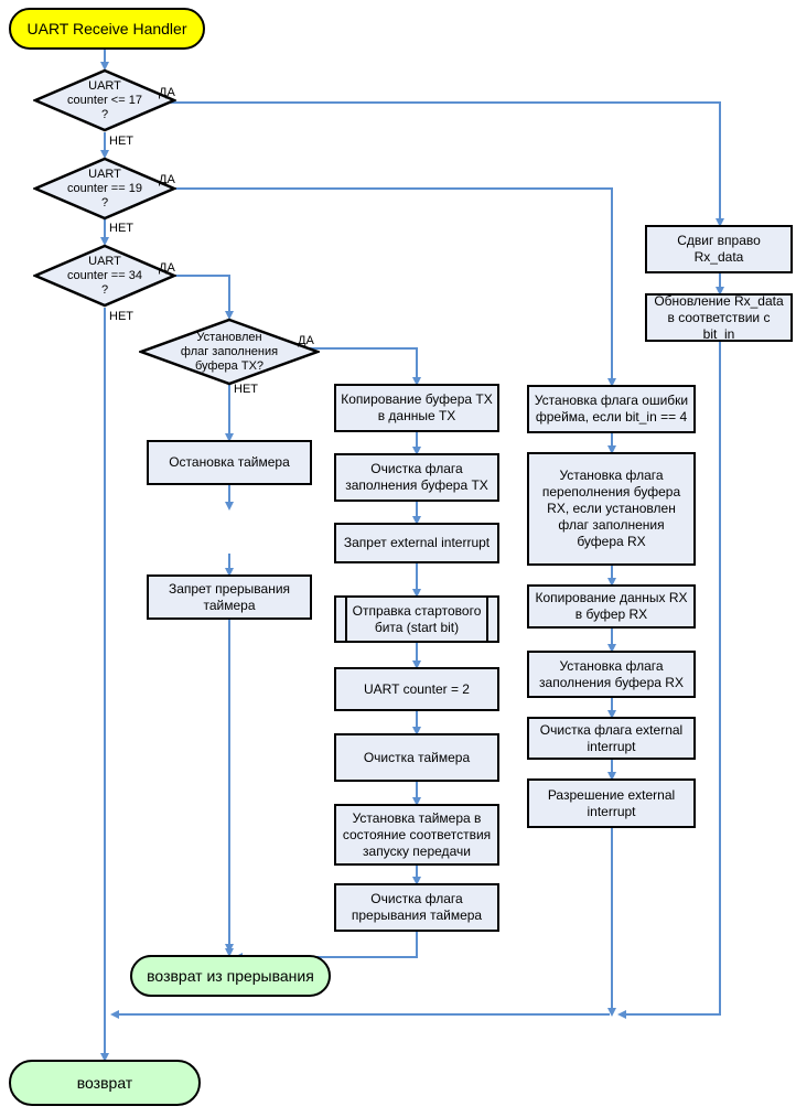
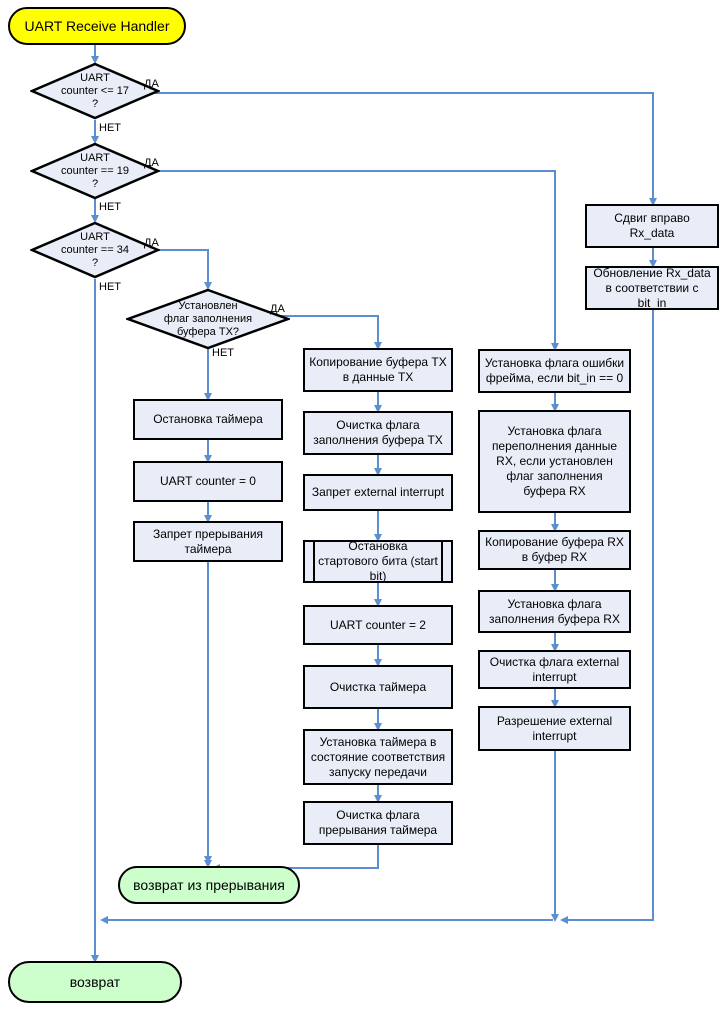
  UART Receive Handler
  UART
  counter <= 17
  ?
  ДА
  НЕТ
  UART
  counter == 19
  ?
  ДА
  НЕТ
  UART
  counter == 34
  ?
  ДА
  НЕТ
  Установлен
  флаг заполнения
  буфера TX?
  ДА
  НЕТ
  Остановка таймера
+ UART counter = 0
  Запрет прерывания таймера
  Копирование буфера TX в данные TX
  Очистка флага заполнения буфера TX
  Запрет external interrupt
- Отправка стартового бита (start bit)
+ Остановка стартового бита (start bit)
  UART counter = 2
  Очистка таймера
  Установка таймера в состояние соответствия запуску передачи
  Очистка флага прерывания таймера
- Установка флага ошибки фрейма, если bit_in == 4
+ Установка флага ошибки фрейма, если bit_in == 0
- Установка флага переполнения буфера RX, если установлен флаг заполнения буфера RX
+ Установка флага переполнения данные RX, если установлен флаг заполнения буфера RX
- Копирование данных RX в буфер RX
+ Копирование буфера RX в буфер RX
  Установка флага заполнения буфера RX
  Очистка флага external interrupt
  Разрешение external interrupt
  Сдвиг вправо Rx_data
  Обновление Rx_data в соответствии с bit_in
  возврат из прерывания
  возврат
